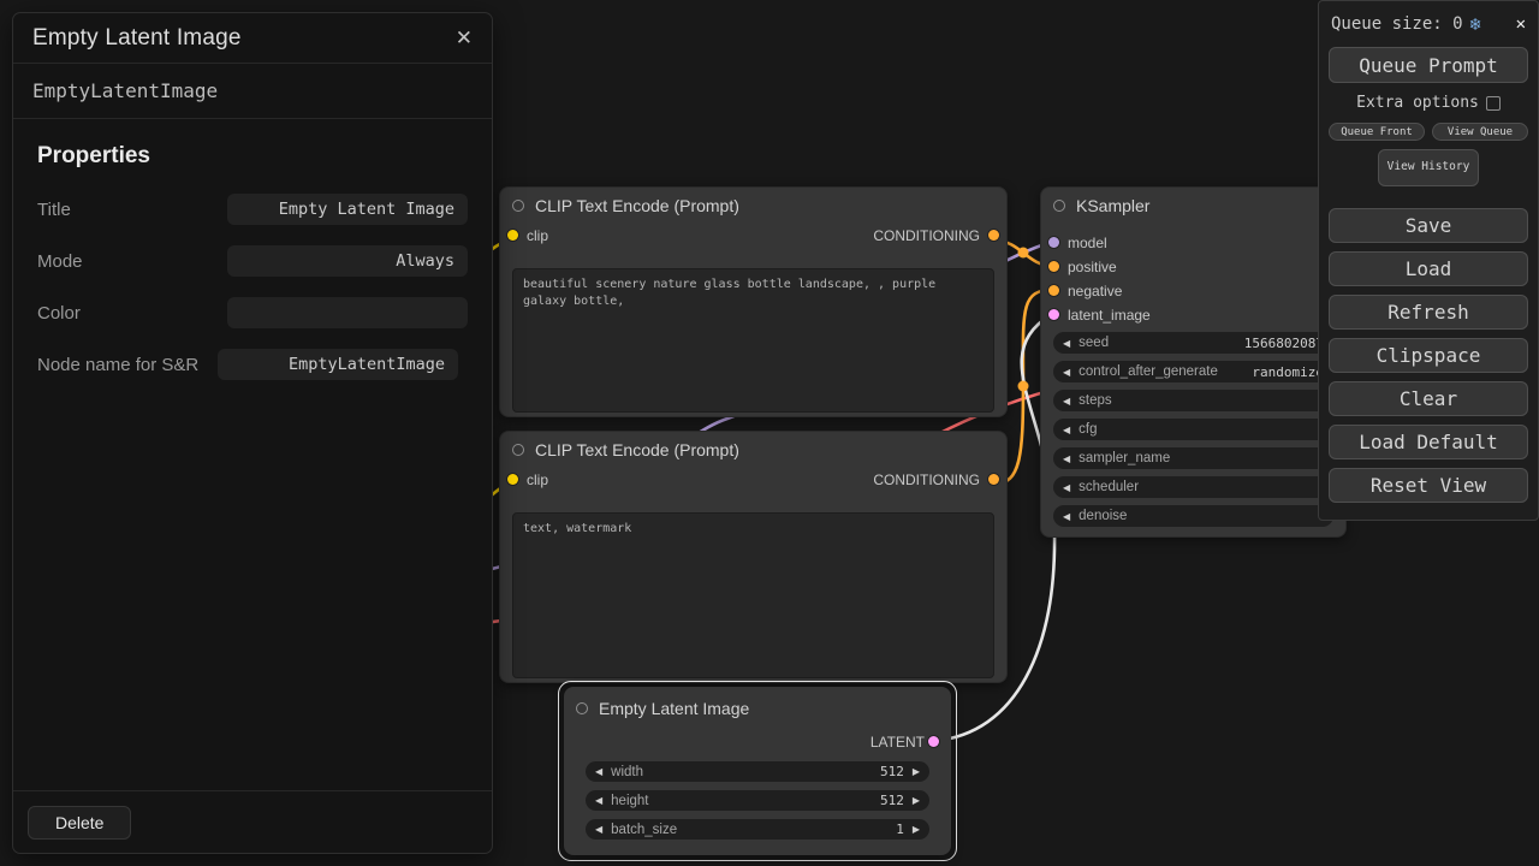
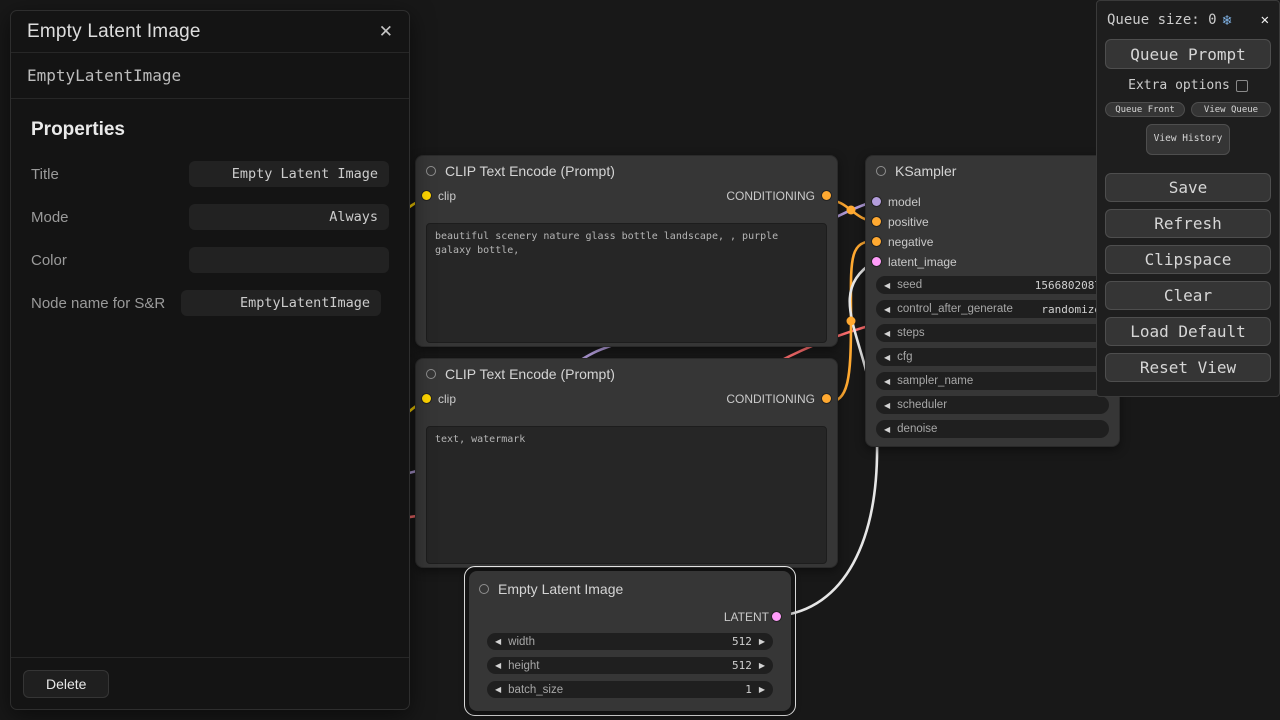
  CLIP Text Encode (Prompt)
  clip
  CONDITIONING
  beautiful scenery nature glass bottle landscape, , purple galaxy bottle,
  CLIP Text Encode (Prompt)
  clip
  CONDITIONING
  text, watermark
  KSampler
  model
  positive
  negative
  latent_image
  ◀
  seed
  156680208
  ◀
  control_after_generate
  randomiz
  ◀
  steps
  ◀
  cfg
  ◀
  sampler_name
  ◀
  scheduler
  ◀
  denoise
  Empty Latent Image
  LATENT
  ◀
  width
  512
  ▶
  ◀
  height
  512
  ▶
  ◀
  batch_size
  1
  ▶
  Empty Latent Image
  ✕
  EmptyLatentImage
  Properties
  Title
  Empty Latent Image
  Mode
  Always
  Color
  Node name for S&R
  EmptyLatentImage
  Delete
  Queue size: 0
  ❄
  ✕
  Queue Prompt
  Extra options
  Queue Front
  View Queue
  View History
  Save
- Load
  Refresh
  Clipspace
  Clear
  Load Default
  Reset View
